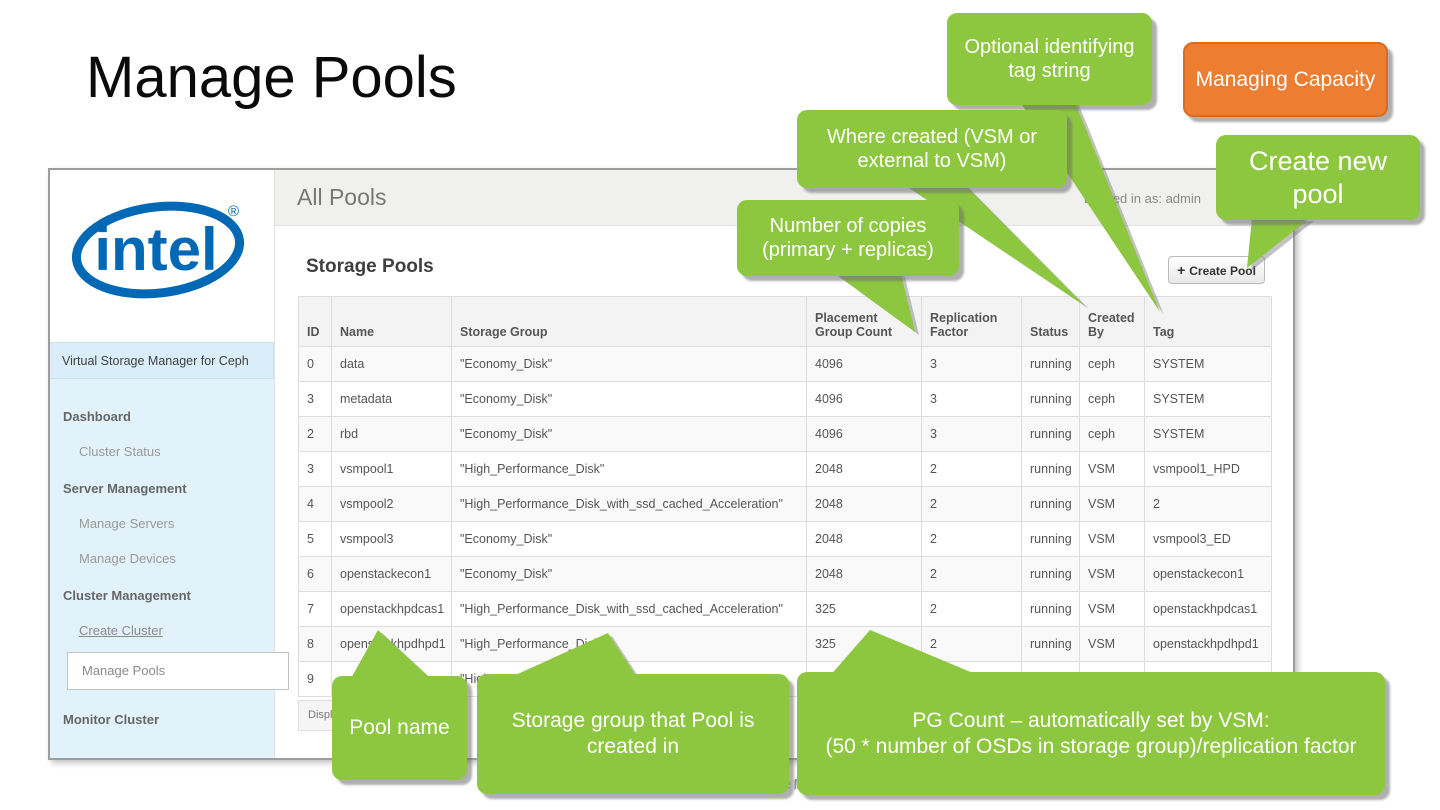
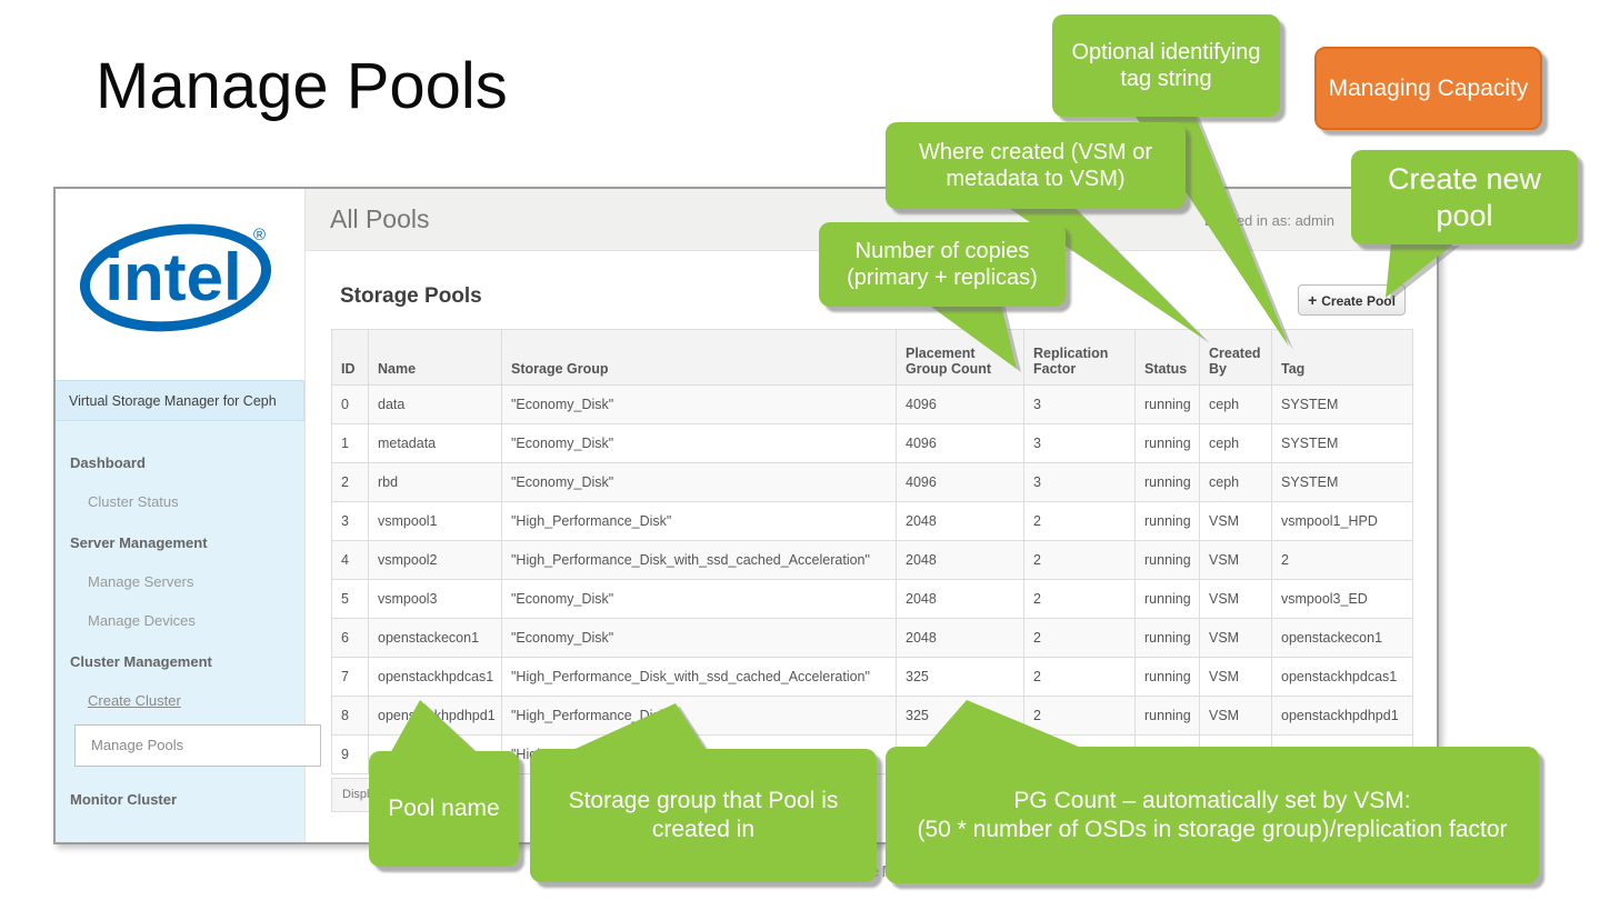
  Manage Pools
  intel
  ®
  Virtual Storage Manager for Ceph
  Dashboard
  Cluster Status
  Server Management
  Manage Servers
  Manage Devices
  Cluster Management
  Create Cluster
  Manage Pools
  Monitor Cluster
  All Pools
  ed in as: admin
  Storage Pools
  + Create Pool
  ID	Name	Storage Group	Placement Group Count	Replication Factor	Status	Created By	Tag
  0	data	"Economy_Disk"	4096	3	running	ceph	SYSTEM
- 3	metadata	"Economy_Disk"	4096	3	running	ceph	SYSTEM
+ 1	metadata	"Economy_Disk"	4096	3	running	ceph	SYSTEM
  2	rbd	"Economy_Disk"	4096	3	running	ceph	SYSTEM
  3	vsmpool1	"High_Performance_Disk"	2048	2	running	VSM	vsmpool1_HPD
  4	vsmpool2	"High_Performance_Disk_with_ssd_cached_Acceleration"	2048	2	running	VSM	2
  5	vsmpool3	"Economy_Disk"	2048	2	running	VSM	vsmpool3_ED
  6	openstackecon1	"Economy_Disk"	2048	2	running	VSM	openstackecon1
  7	openstackhpdcas1	"High_Performance_Disk_with_ssd_cached_Acceleration"	325	2	running	VSM	openstackhpdcas1
  8	openkhpdhpd1	"High_Performance_D	325	2	running	VSM	openstackhpdhpd1
  Optional identifying tag string
  Managing Capacity
- Where created (VSM or external to VSM)
+ Where created (VSM or metadata to VSM)
  Create new pool
  Number of copies (primary + replicas)
  Pool name
  Storage group that Pool is created in
  PG Count – automatically set by VSM:
  (50 * number of OSDs in storage group)/replication factor
